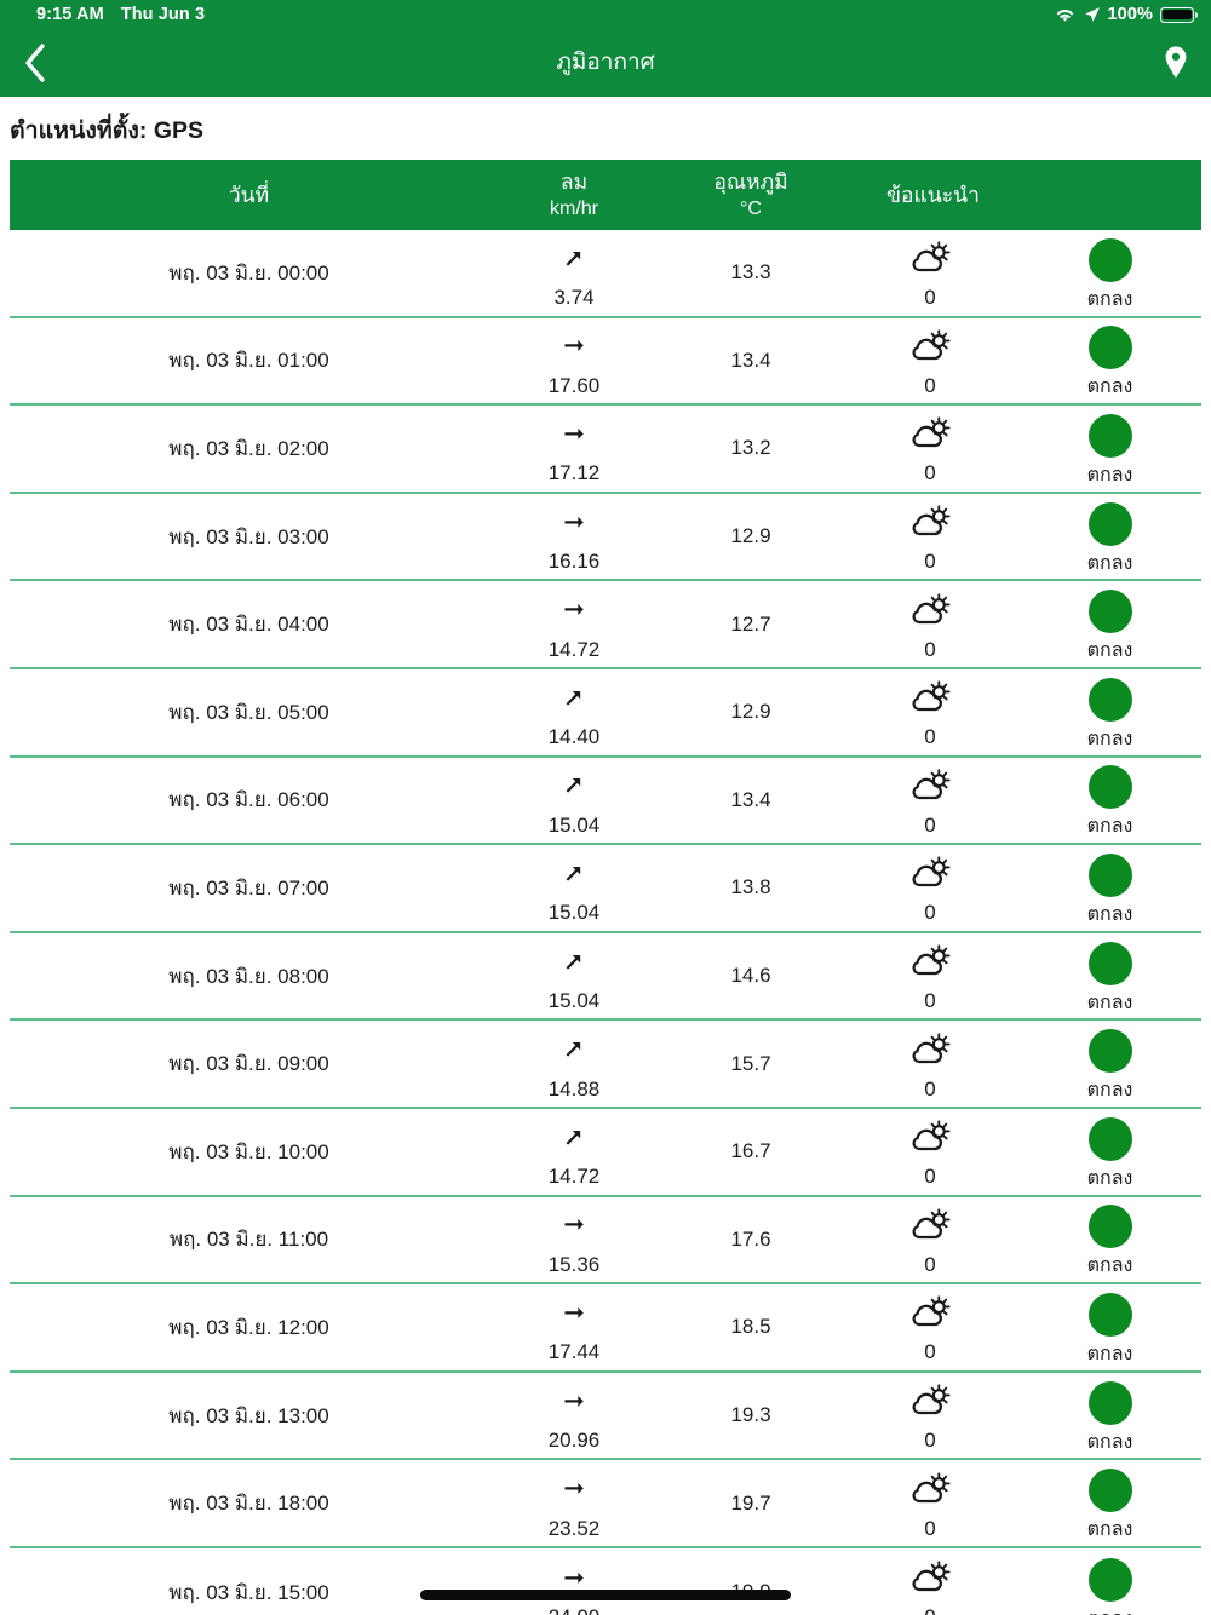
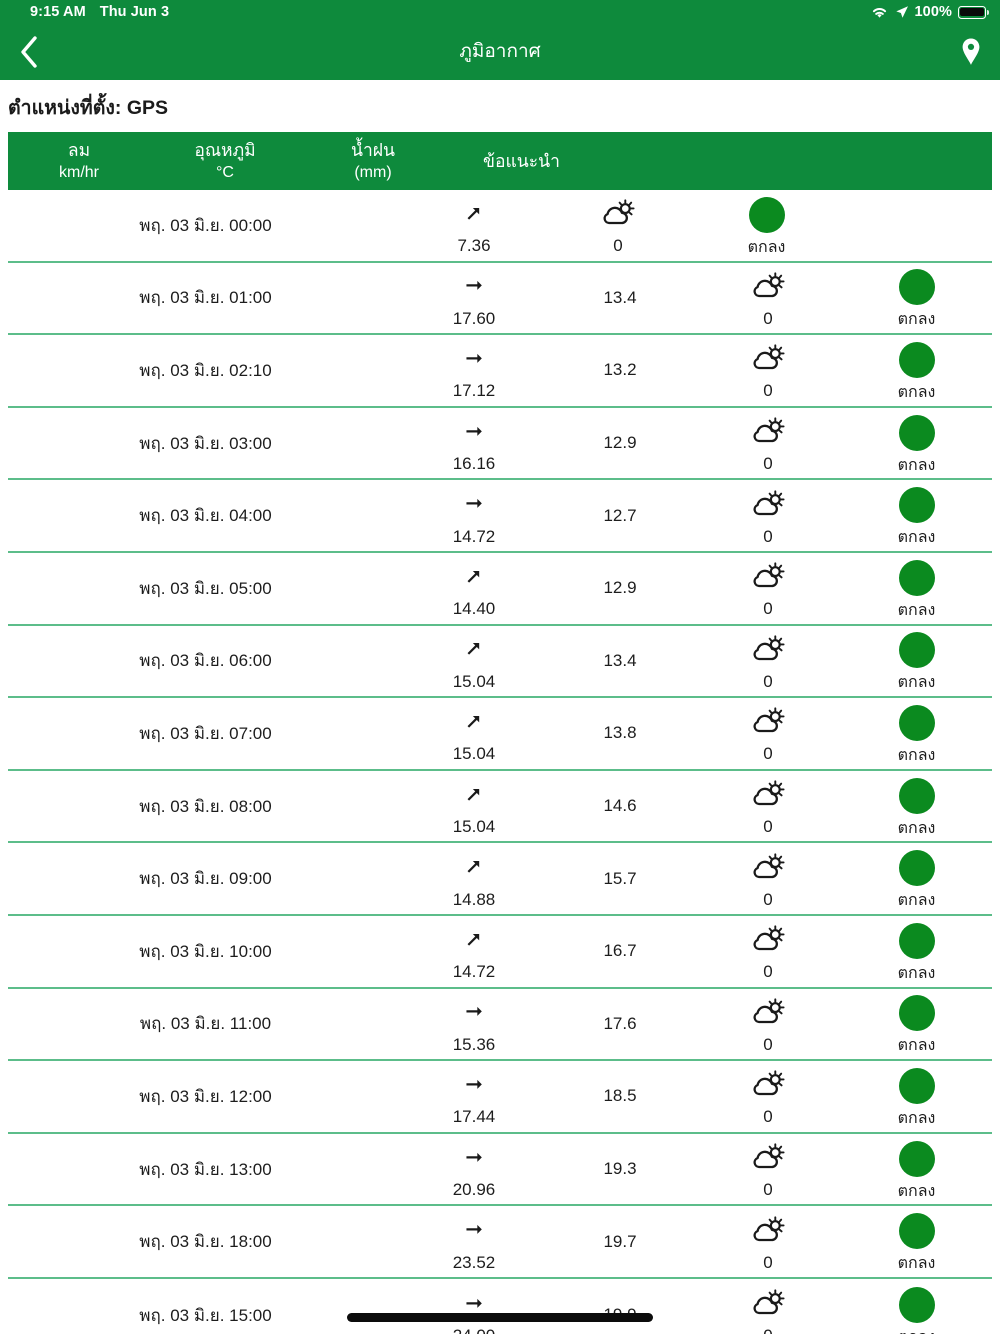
  9:15 AM
  Thu Jun 3
  100%
  ภูมิอากาศ
  ตำแหน่งที่ตั้ง: GPS
- วันที่
  ลม
  km/hr
  อุณหภูมิ
  °C
+ น้ำฝน
+ (mm)
  ข้อแนะนำ
  พฤ. 03 มิ.ย. 00:00
- 3.74
+ 7.36
- 13.3
  0
  ตกลง
  พฤ. 03 มิ.ย. 01:00
  ➞
  17.60
  13.4
  0
  ตกลง
- พฤ. 03 มิ.ย. 02:00
+ พฤ. 03 มิ.ย. 02:10
  ➞
  17.12
  13.2
  0
  ตกลง
  พฤ. 03 มิ.ย. 03:00
  ➞
  16.16
  12.9
  0
  ตกลง
  พฤ. 03 มิ.ย. 04:00
  ➞
  14.72
  12.7
  0
  ตกลง
  พฤ. 03 มิ.ย. 05:00
  14.40
  12.9
  0
  ตกลง
  พฤ. 03 มิ.ย. 06:00
  15.04
  13.4
  0
  ตกลง
  พฤ. 03 มิ.ย. 07:00
  15.04
  13.8
  0
  ตกลง
  พฤ. 03 มิ.ย. 08:00
  15.04
  14.6
  0
  ตกลง
  พฤ. 03 มิ.ย. 09:00
  14.88
  15.7
  0
  ตกลง
  พฤ. 03 มิ.ย. 10:00
  14.72
  16.7
  0
  ตกลง
  พฤ. 03 มิ.ย. 11:00
  ➞
  15.36
  17.6
  0
  ตกลง
  พฤ. 03 มิ.ย. 12:00
  ➞
  17.44
  18.5
  0
  ตกลง
  พฤ. 03 มิ.ย. 13:00
  ➞
  20.96
  19.3
  0
  ตกลง
  พฤ. 03 มิ.ย. 18:00
  ➞
  23.52
  19.7
  0
  ตกลง
  พฤ. 03 มิ.ย. 15:00
  ➞
